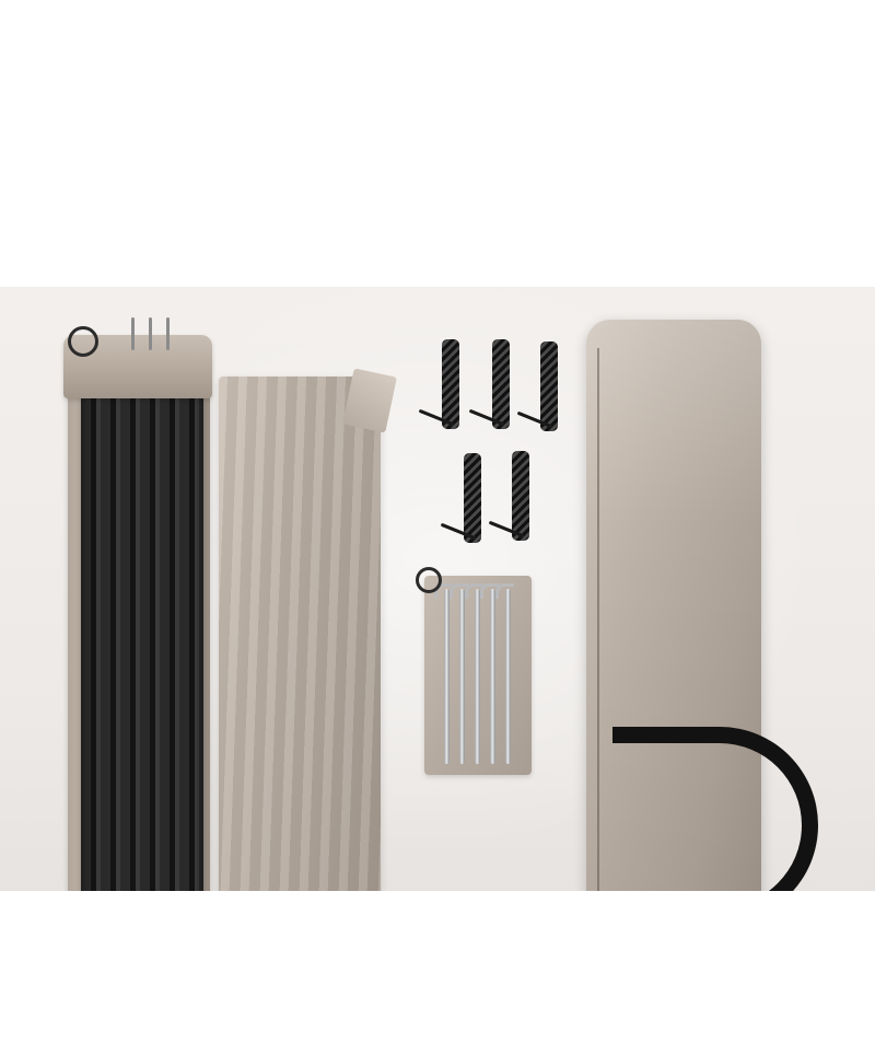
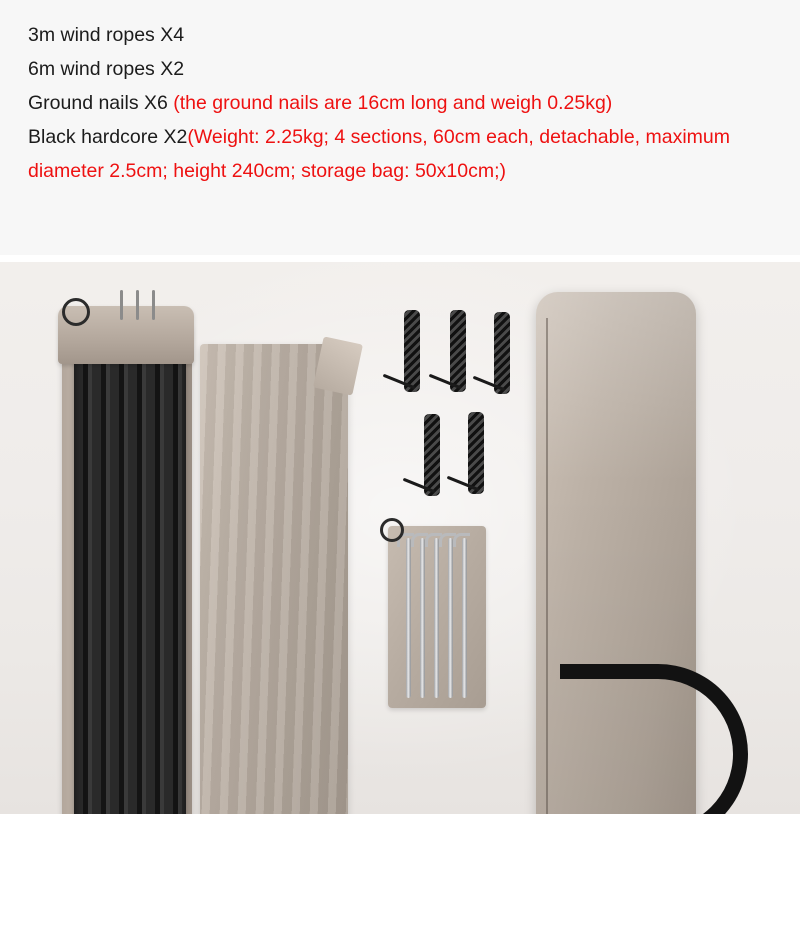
+ 3m wind ropes X4
+ 6m wind ropes X2
+ Ground nails X6 (the ground nails are 16cm long and weigh 0.25kg)
+ Black hardcore X2(Weight: 2.25kg; 4 sections, 60cm each, detachable, maximum diameter 2.5cm; height 240cm; storage bag: 50x10cm;)
